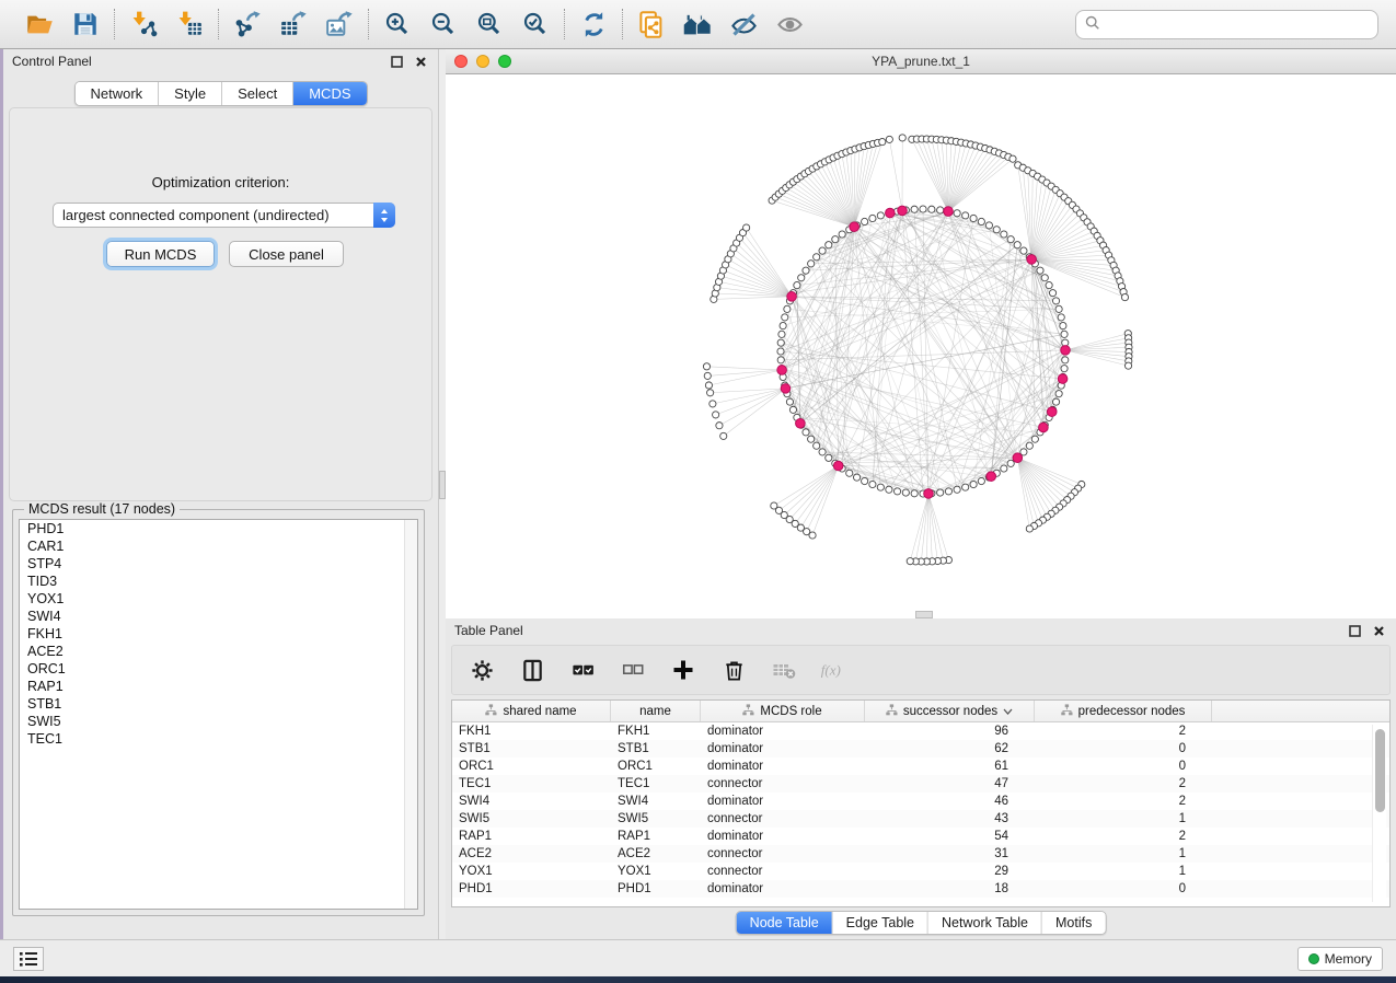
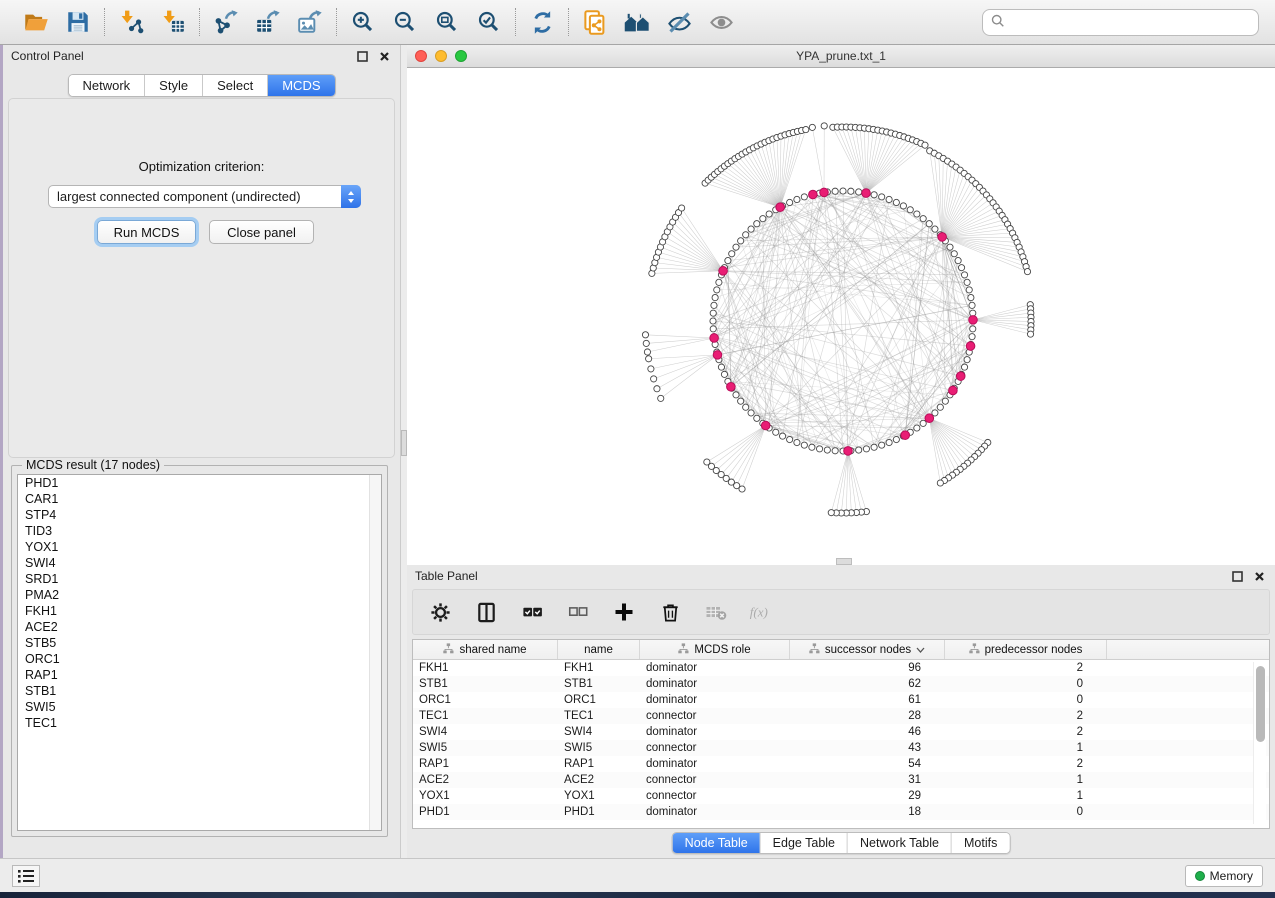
  Control Panel
  Network
  Style
  Select
  MCDS
  Optimization criterion:
  largest connected component (undirected)
  Run MCDS
  Close panel
  MCDS result (17 nodes)
  PHD1
  CAR1
  STP4
  TID3
  YOX1
  SWI4
+ SRD1
+ PMA2
  FKH1
  ACE2
+ STB5
  ORC1
  RAP1
  STB1
  SWI5
  TEC1
  YPA_prune.txt_1
  Table Panel
  f(x)
  shared name
  name
  MCDS role
  successor nodes
  predecessor nodes
  FKH1
  FKH1
  dominator
  96
  2
  STB1
  STB1
  dominator
  62
  0
  ORC1
  ORC1
  dominator
  61
  0
  TEC1
  TEC1
  connector
- 47
+ 28
  2
  SWI4
  SWI4
  dominator
  46
  2
  SWI5
  SWI5
  connector
  43
  1
  RAP1
  RAP1
  dominator
  54
  2
  ACE2
  ACE2
  connector
  31
  1
  YOX1
  YOX1
  connector
  29
  1
  PHD1
  PHD1
  dominator
  18
  0
  Node Table
  Edge Table
  Network Table
  Motifs
  Memory
